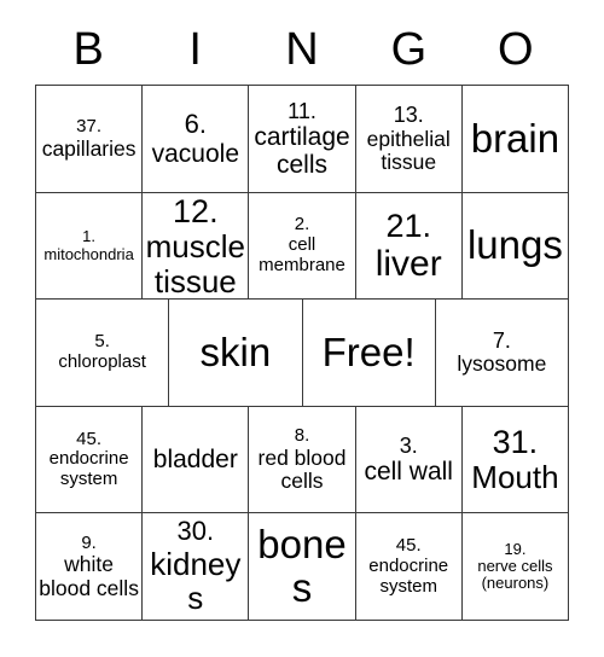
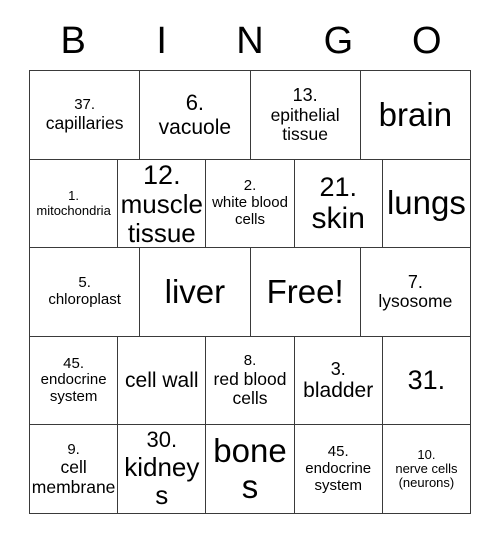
  B
  I
  N
  G
  O
  37.
  capillaries
  6.
  vacuole
- 11.
- cartilage cells
  13.
  epithelial tissue
  brain
  1.
  mitochondria
  12.
  muscle tissue
  2.
- cell membrane
+ white blood cells
  21.
- liver
+ skin
  lungs
  5.
  chloroplast
- skin
+ liver
  Free!
  7.
  lysosome
  45.
  endocrine system
- bladder
+ cell wall
  8.
  red blood cells
  3.
- cell wall
+ bladder
  31.
- Mouth
  9.
- white blood cells
+ cell membrane
  30.
  kidneys
  bones
  45.
  endocrine system
- 19.
+ 10.
  nerve cells (neurons)
